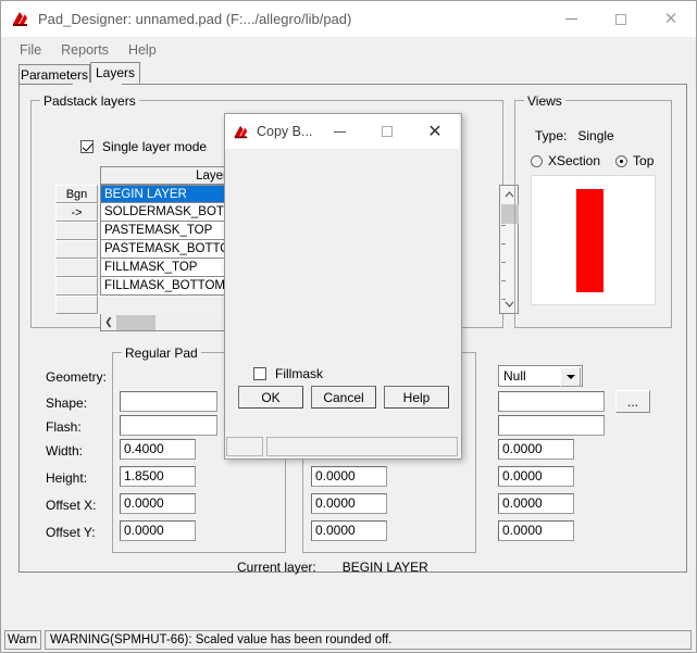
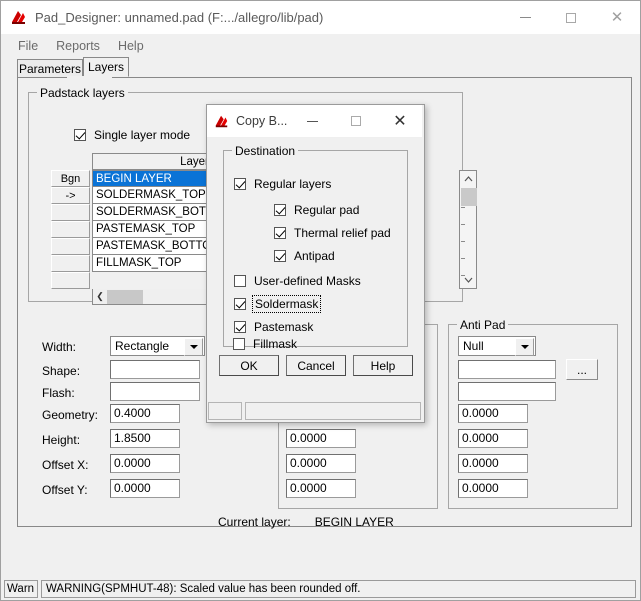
  Pad_Designer: unnamed.pad (F:.../allegro/lib/pad)
  ✕
  File
  Reports
  Help
  Parameters
  Layers
  Padstack layers
  Single layer mode
  Laye
  Bgn
  ->
  BEGIN LAYER
+ SOLDERMASK_TOP
  SOLDERMASK_BOT
  PASTEMASK_TOP
  PASTEMASK_BOTT
  FILLMASK_TOP
- FILLMASK_BOTTOM
  ❮
- Views
- Type: Single
- XSection
- Top
- Regular Pad
- Geometry:
+ Width:
  Shape:
  Flash:
- Width:
+ Geometry:
  Height:
  Offset X:
  Offset Y:
+ Rectangle
  0.4000
  1.8500
  0.0000
  0.0000
  0.0000
  0.0000
  0.0000
+ Anti Pad
  Null
  ...
  0.0000
  0.0000
  0.0000
  0.0000
  Current layer: BEGIN LAYER
  Warn
- WARNING(SPMHUT-66): Scaled value has been rounded off.
+ WARNING(SPMHUT-48): Scaled value has been rounded off.
  Copy B...
  ✕
+ Destination
+ Regular layers
+ Regular pad
+ Thermal relief pad
+ Antipad
+ User-defined Masks
+ Soldermask
+ Pastemask
  Fillmask
  OK
  Cancel
  Help
